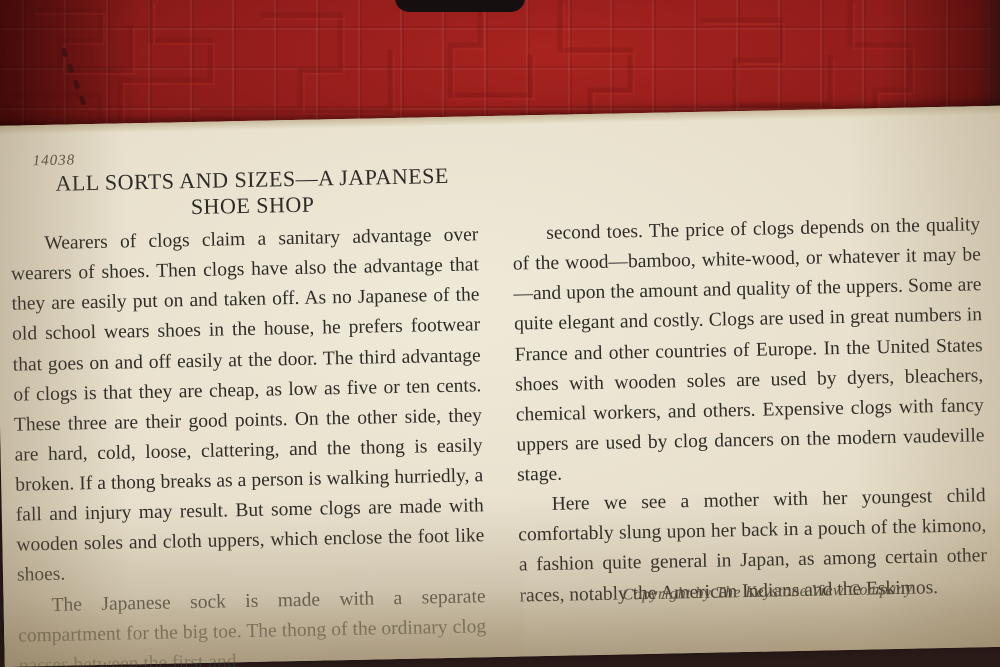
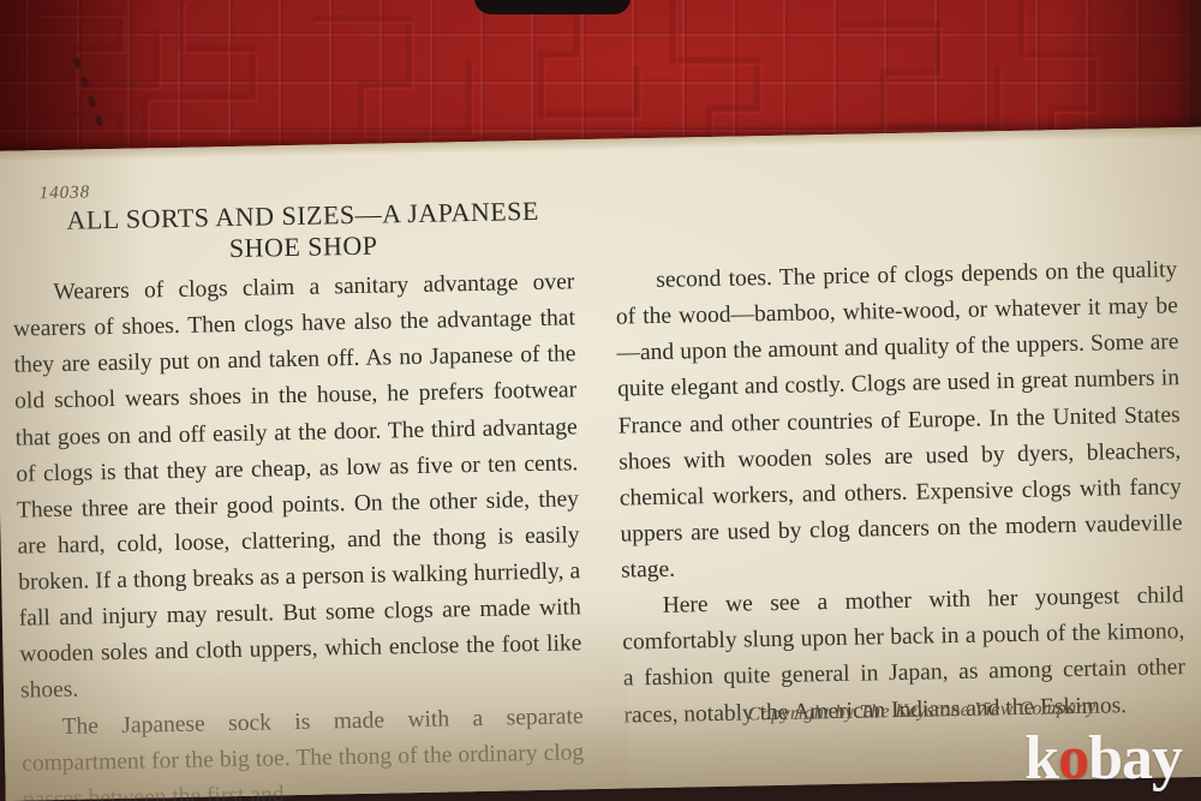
+ kobay
